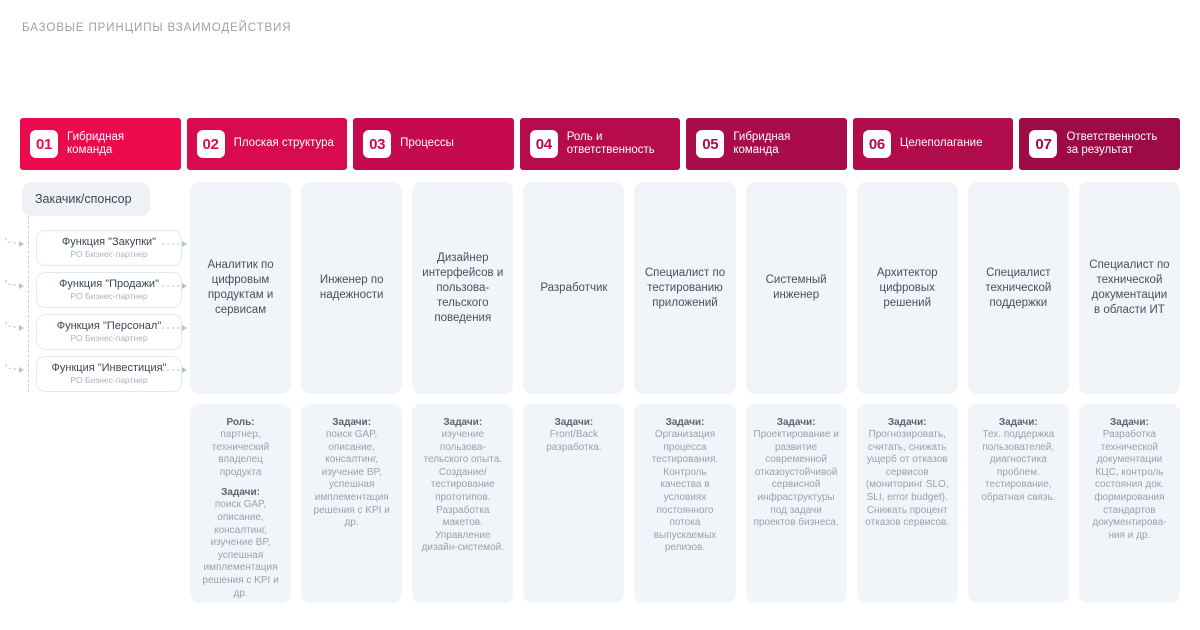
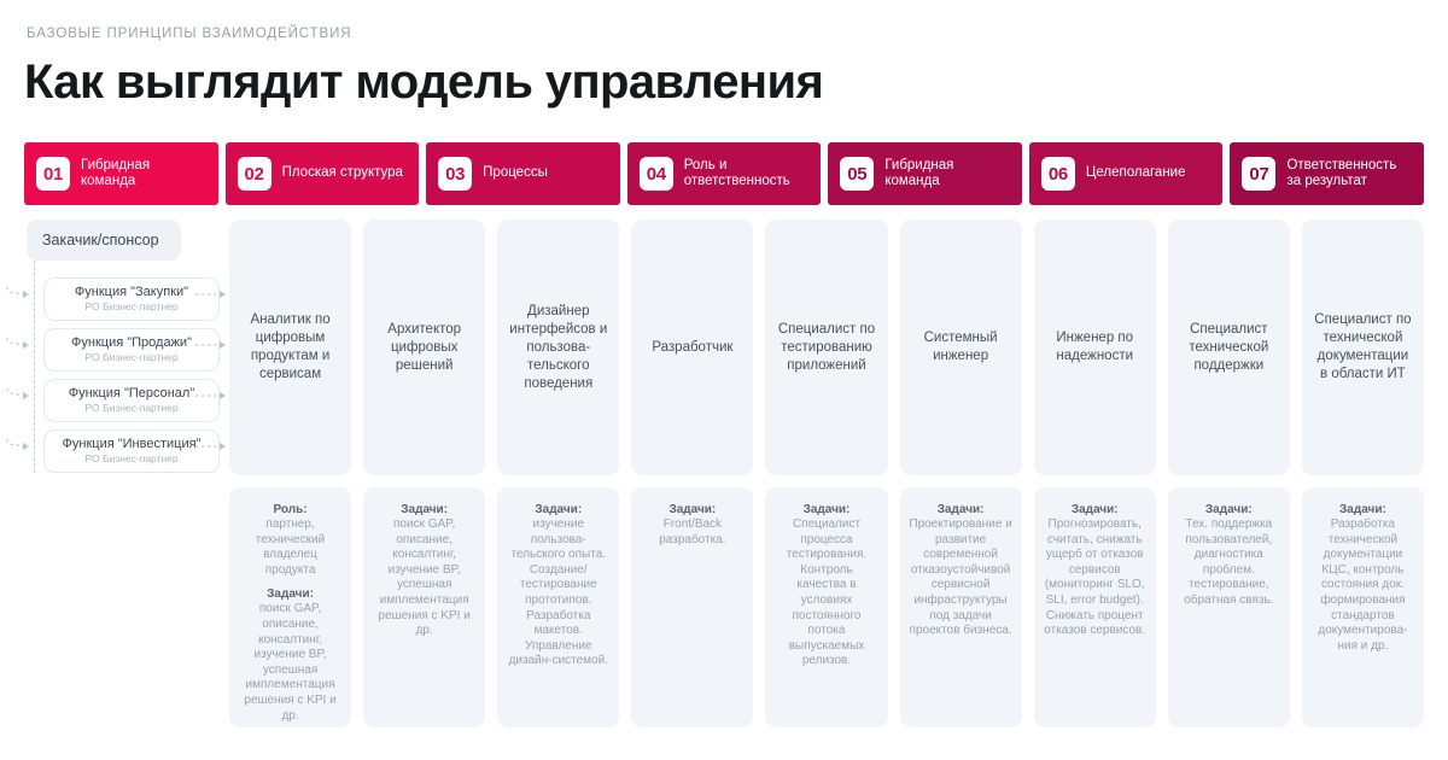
  БАЗОВЫЕ ПРИНЦИПЫ ВЗАИМОДЕЙСТВИЯ
+ Как выглядит модель управления
  01
  Гибридная команда
  02
  Плоская структура
  03
  Процессы
  04
  Роль и ответственность
  05
  Гибридная команда
  06
  Целеполагание
  07
  Ответственность за результат
  Закачик/спонсор
  Функция "Закупки"
  PO Бизнес-партнер
  Функция "Продажи"
  PO Бизнес-партнер
  Функция "Персонал"
  PO Бизнес-партнер
  Функция "Инвестиция"
  PO Бизнес-партнер
  Аналитик по цифровым продуктам и сервисам
  Роль:
  партнер, технический владелец продукта
  Задачи:
  поиск GAP, описание, консалтинг, изучение BP, успешная имплементация решения с KPI и др.
- Инженер по надежности
+ Архитектор цифровых решений
  Задачи:
  поиск GAP, описание, консалтинг, изучение BP, успешная имплементация решения с KPI и др.
  Дизайнер интерфейсов и пользова-тельского поведения
  Задачи:
  изучение пользова-тельского опыта. Создание/тестирование прототипов. Разработка макетов. Управление дизайн-системой.
  Разработчик
  Задачи:
  Front/Back разработка.
  Специалист по тестированию приложений
  Задачи:
- Организация процесса тестирования. Контроль качества в условиях постоянного потока выпускаемых релизов.
+ Специалист процесса тестирования. Контроль качества в условиях постоянного потока выпускаемых релизов.
  Системный инженер
  Задачи:
  Проектирование и развитие современной отказоустойчивой сервисной инфраструктуры под задачи проектов бизнеса.
- Архитектор цифровых решений
+ Инженер по надежности
  Задачи:
  Прогнозировать, считать, снижать ущерб от отказов сервисов (мониторинг SLO, SLI, error budget). Снижать процент отказов сервисов.
  Специалист технической поддержки
  Задачи:
  Тех. поддержка пользователей, диагностика проблем. тестирование, обратная связь.
  Специалист по технической документации в области ИТ
  Задачи:
  Разработка технической документации КЦС, контроль состояния док. формирования стандартов документирова-ния и др.
